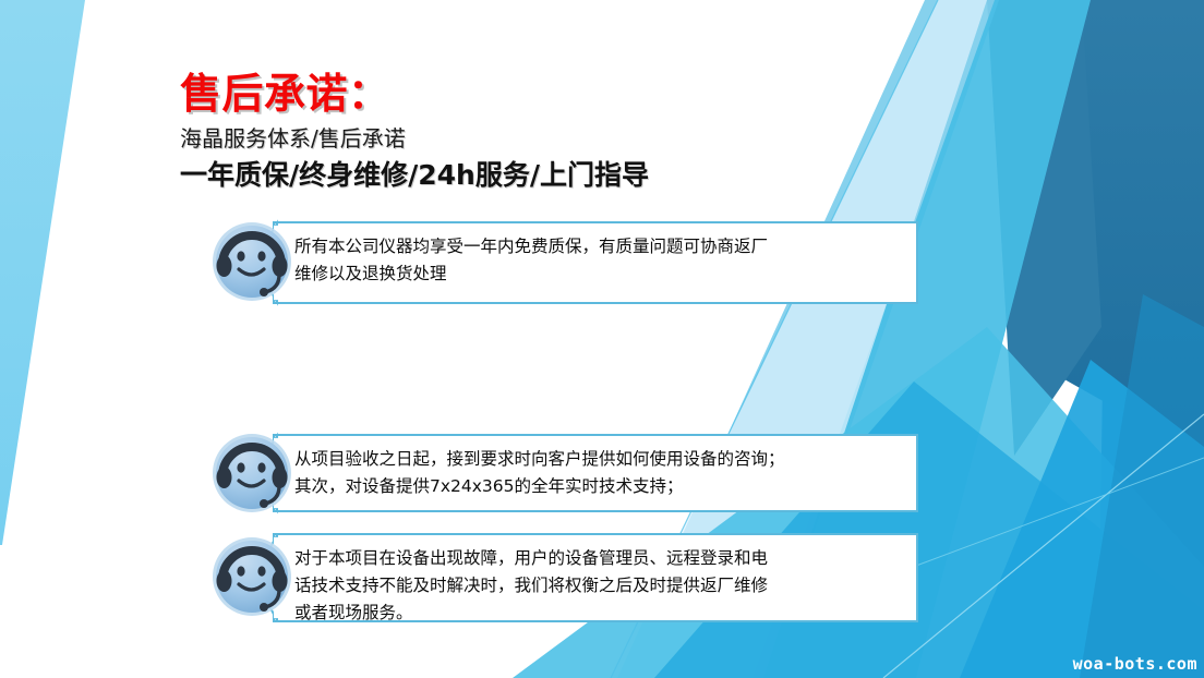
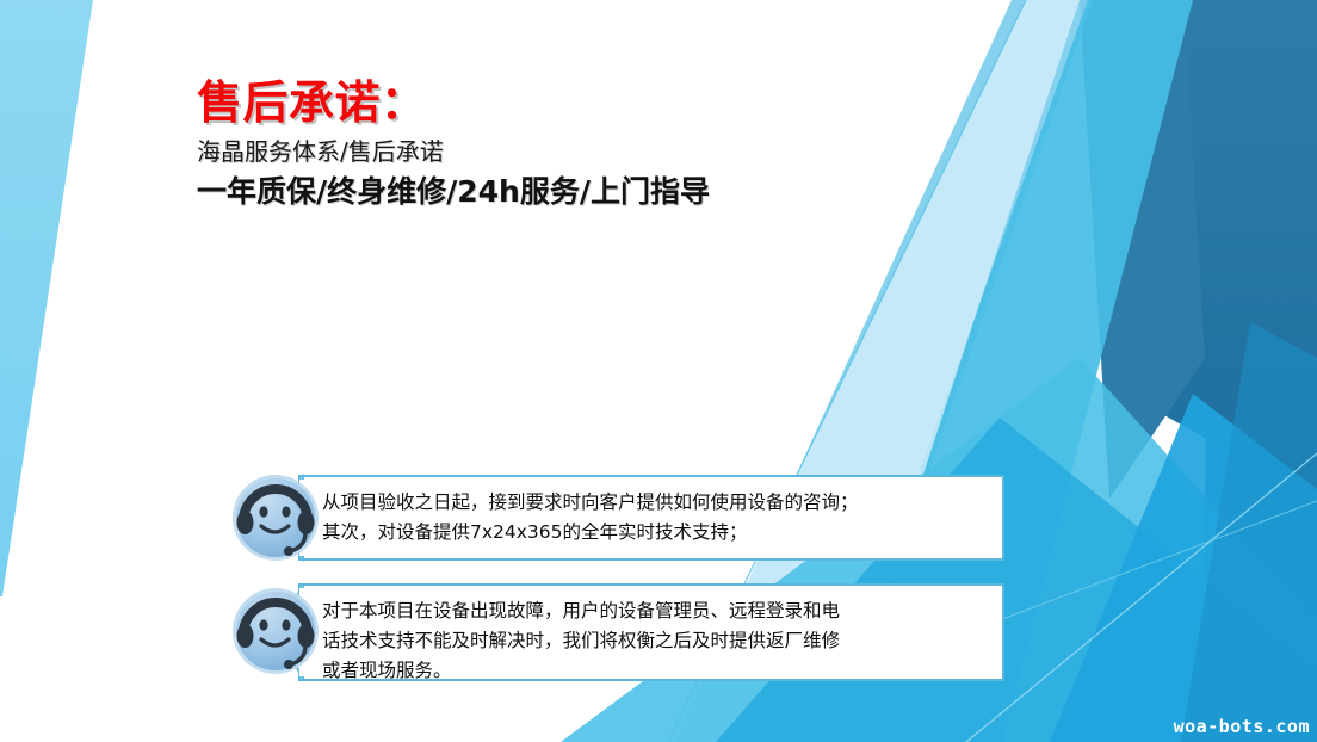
  售后承诺：
  海晶服务体系/售后承诺
  一年质保/终身维修/24h服务/上门指导
- 所有本公司仪器均享受一年内免费质保，有质量问题可协商返厂
- 维修以及退换货处理
  从项目验收之日起，接到要求时向客户提供如何使用设备的咨询；
  其次，对设备提供7x24x365的全年实时技术支持；
  对于本项目在设备出现故障，用户的设备管理员、远程登录和电
  话技术支持不能及时解决时，我们将权衡之后及时提供返厂维修
  或者现场服务。
  woa-bots.com
